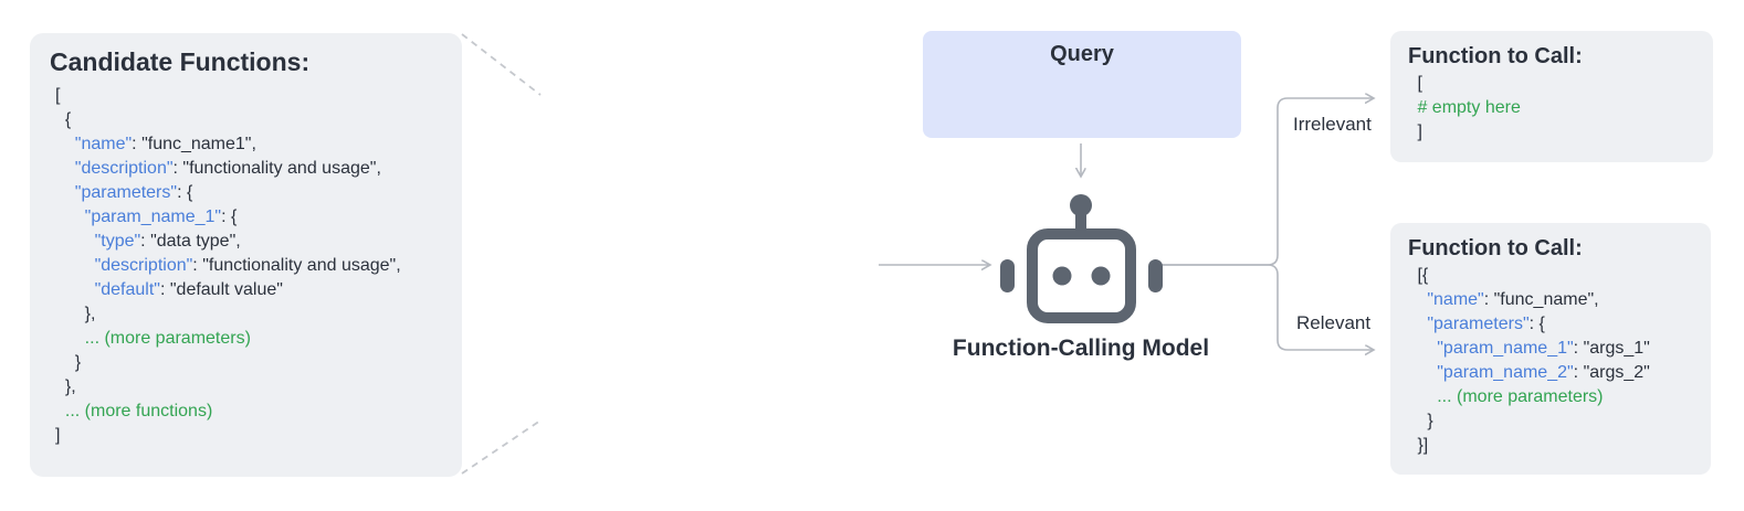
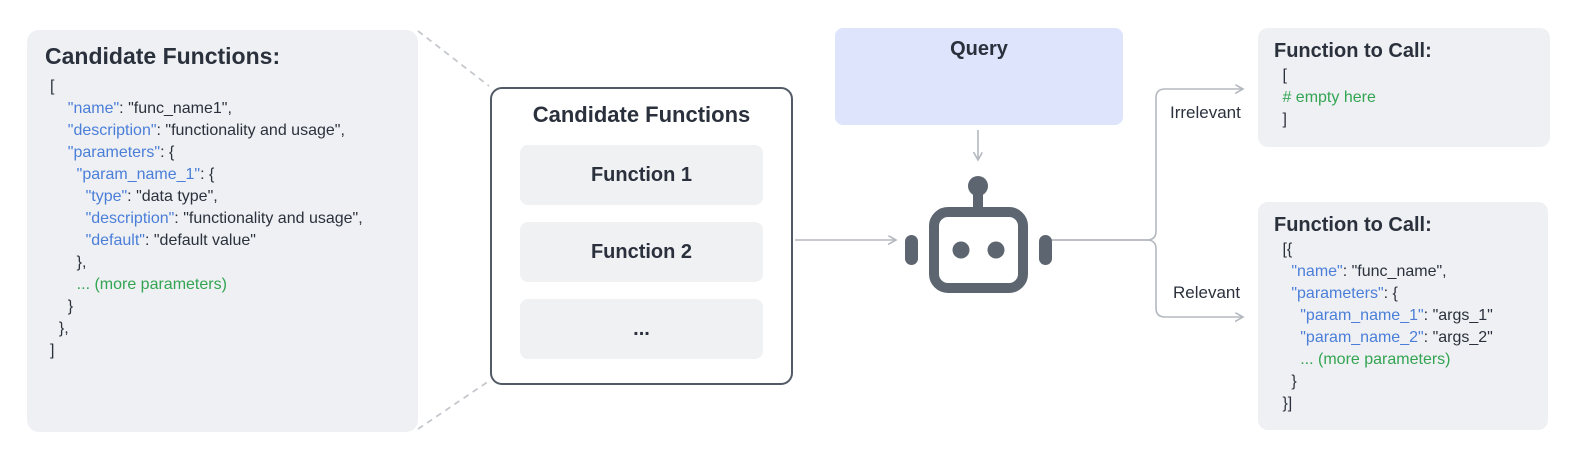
  Candidate Functions:
  [
- {
  "name": "func_name1",
  "description": "functionality and usage",
  "parameters": {
  "param_name_1": {
  "type": "data type",
  "description": "functionality and usage",
  "default": "default value"
  },
  ... (more parameters)
  }
  },
- ... (more functions)
  ]
+ Candidate Functions
+ Function 1
+ Function 2
+ ...
  Query
- Function-Calling Model
  Irrelevant
  Relevant
  Function to Call:
  [
  # empty here
  ]
  Function to Call:
  [{
  "name": "func_name",
  "parameters": {
  "param_name_1": "args_1"
  "param_name_2": "args_2"
  ... (more parameters)
  }
  }]
